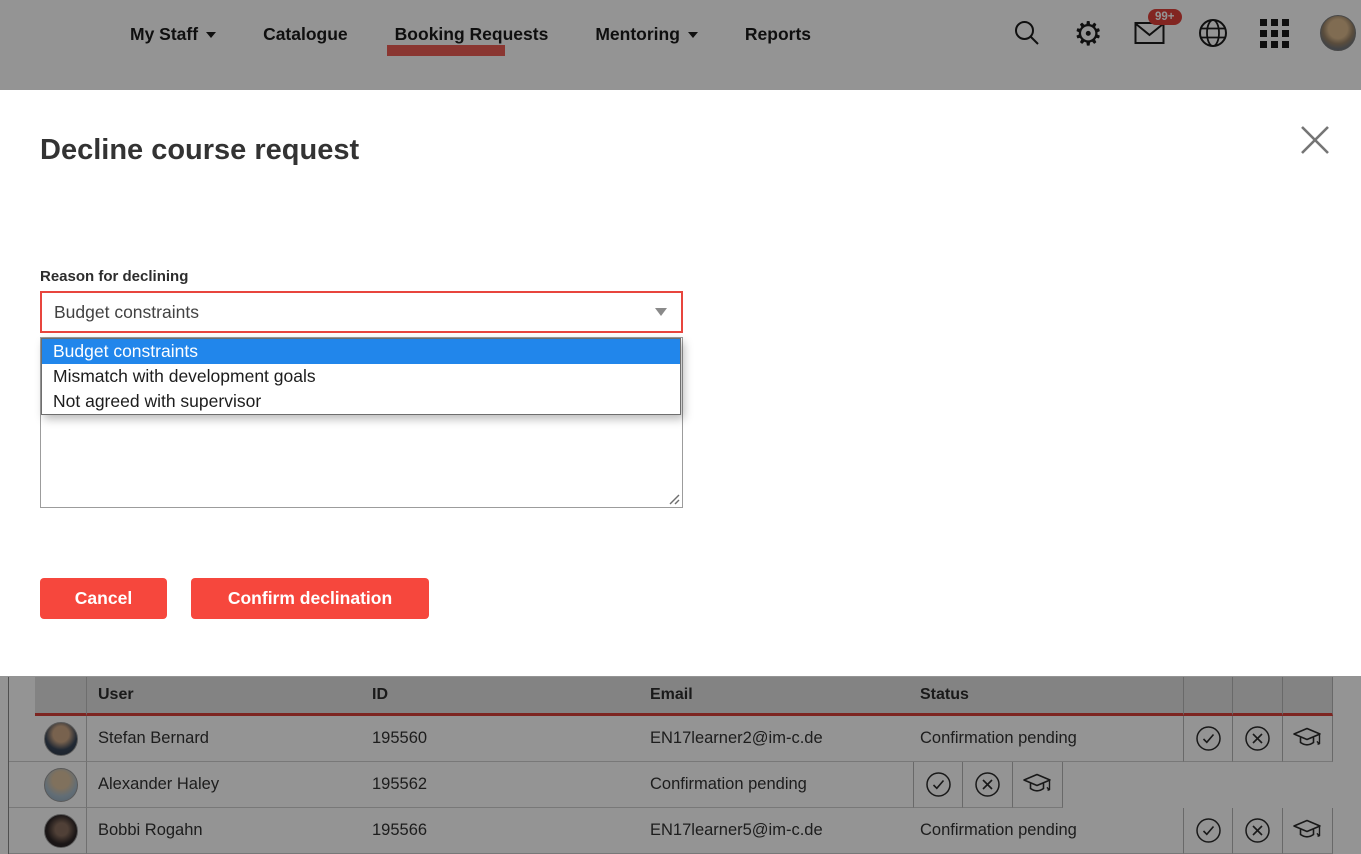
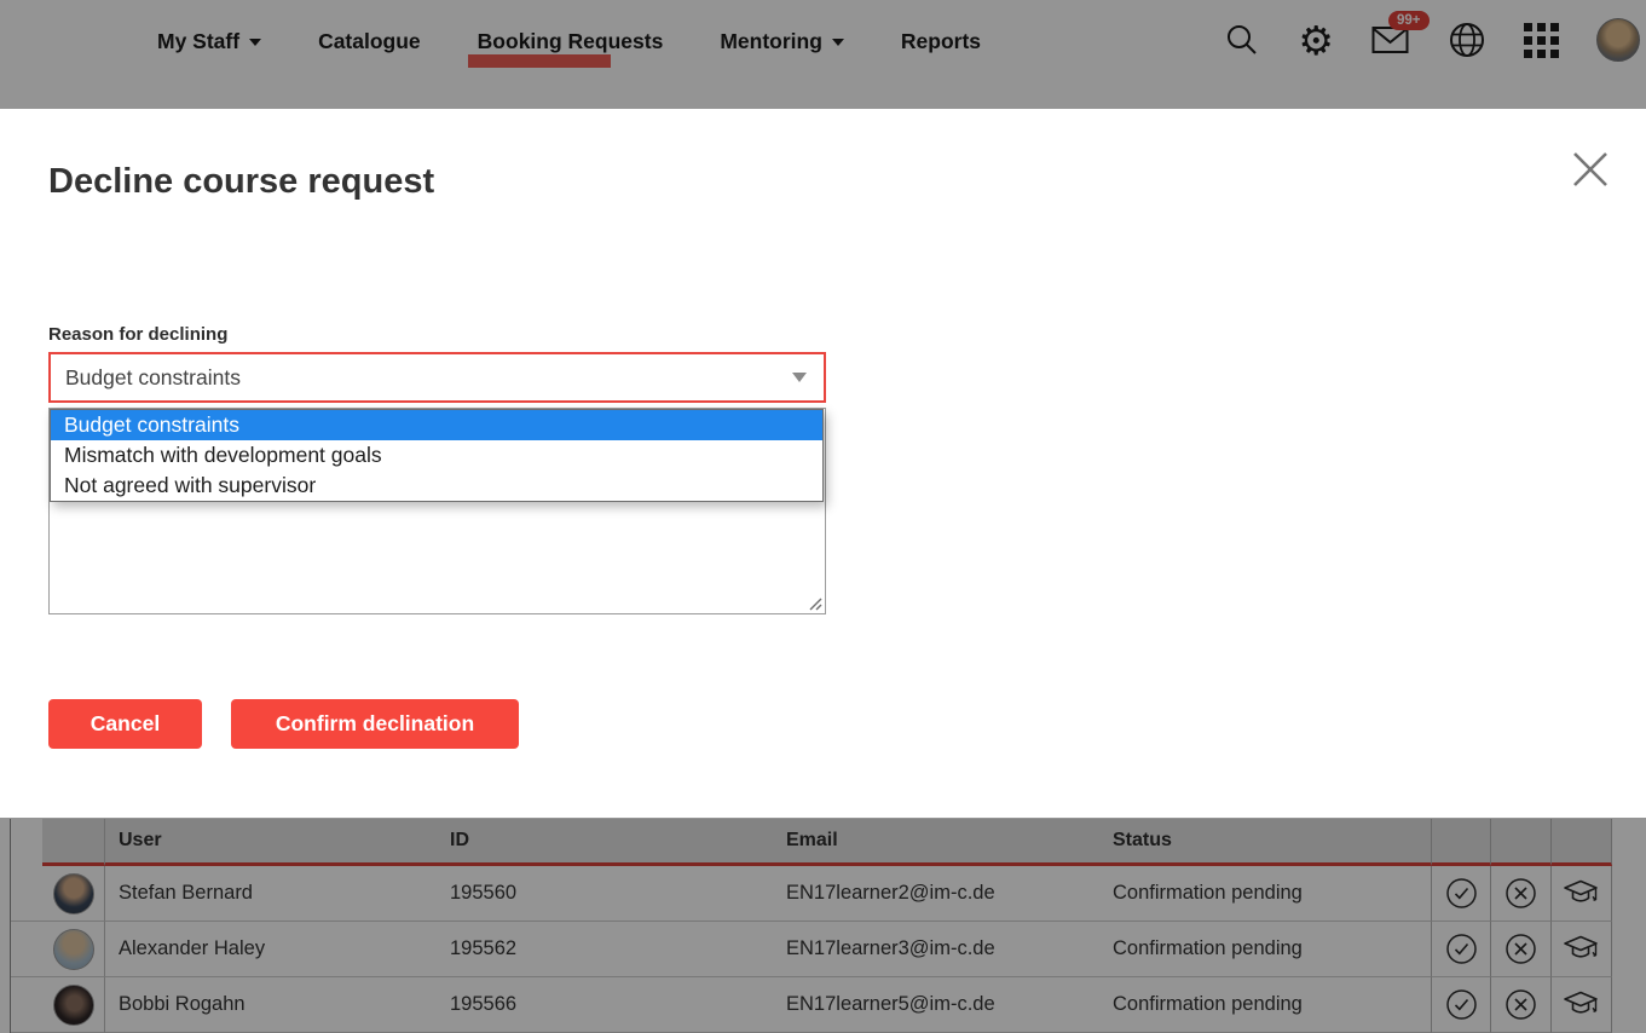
  My Staff
  Catalogue
  Booking Requests
  Mentoring
  Reports
  ⚙
  99+
  User
  ID
  Email
  Status
  Stefan Bernard
  195560
  EN17learner2@im-c.de
  Confirmation pending
  Alexander Haley
  195562
+ EN17learner3@im-c.de
  Confirmation pending
  Bobbi Rogahn
  195566
  EN17learner5@im-c.de
  Confirmation pending
  Decline course request
  Reason for declining
  Budget constraints
  Budget constraints
  Mismatch with development goals
  Not agreed with supervisor
  Cancel
  Confirm declination
